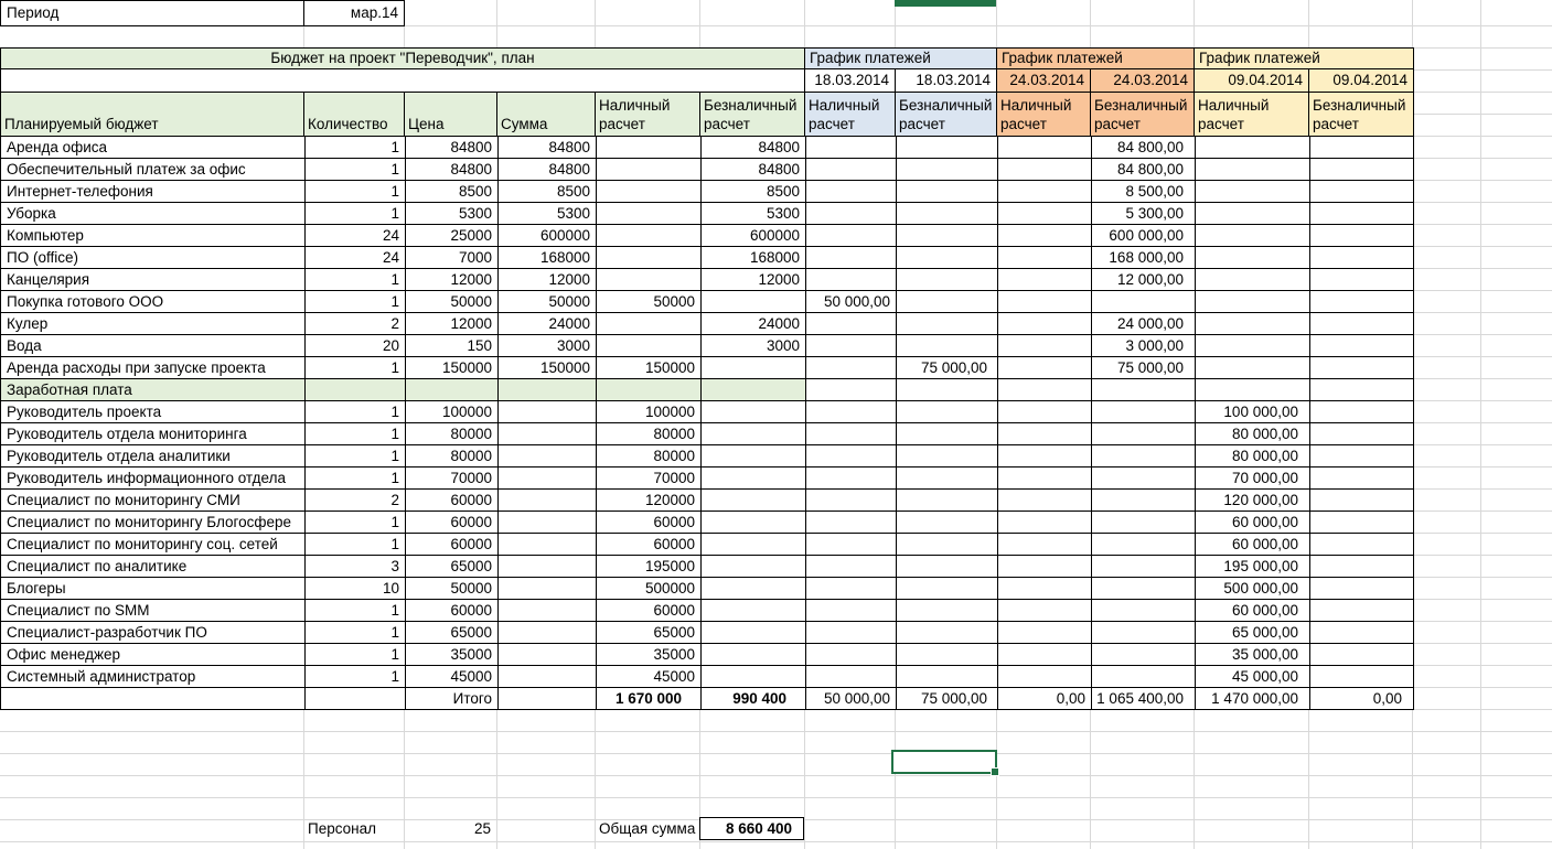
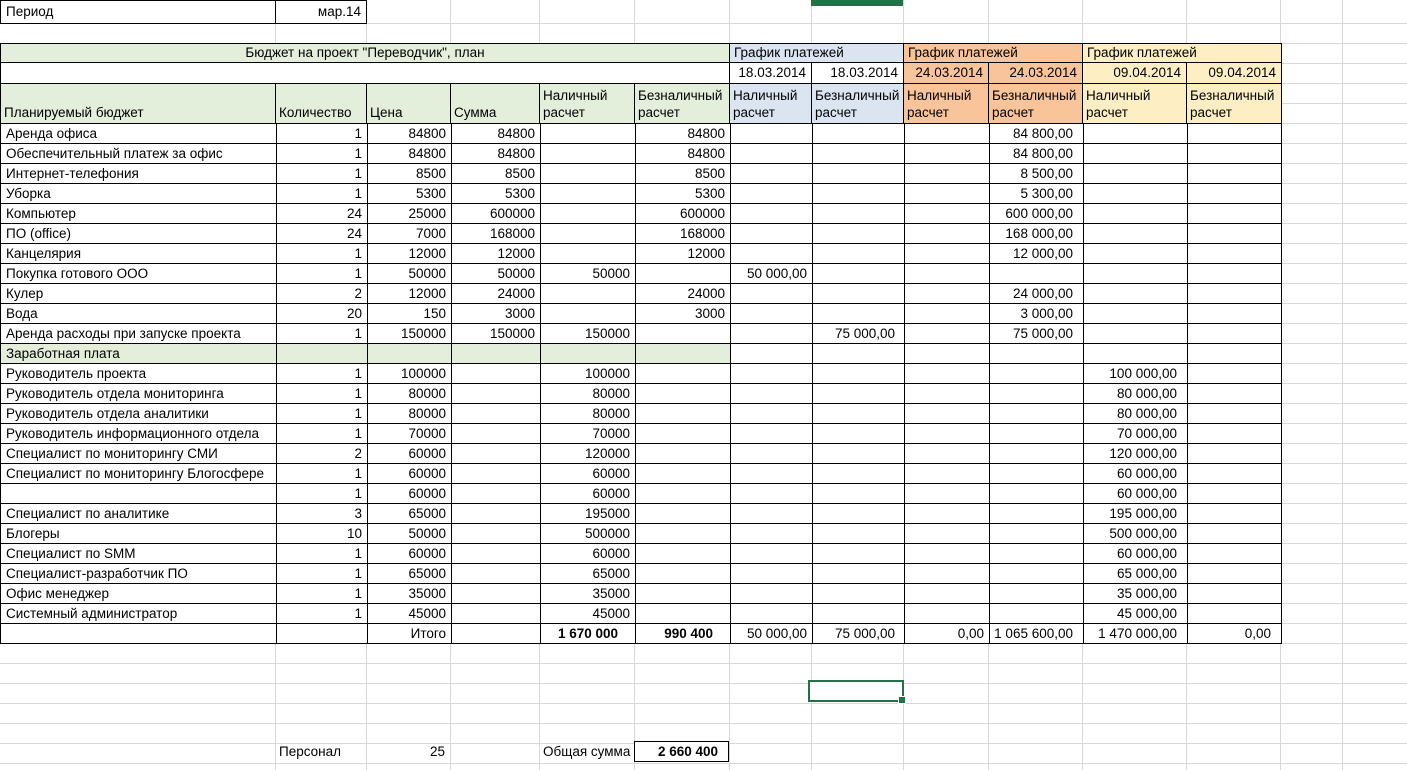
  Период
  мар.14
  Бюджет на проект "Переводчик", план
  График платежей
  График платежей
  График платежей
  18.03.2014
  18.03.2014
  24.03.2014
  24.03.2014
  09.04.2014
  09.04.2014
  Планируемый бюджет
  Количество
  Цена
  Сумма
  Наличный расчет
  Безналичный расчет
  Наличный расчет
  Безналичный расчет
  Наличный расчет
  Безналичный расчет
  Наличный расчет
  Безналичный расчет
  Аренда офиса
  1
  84800
  84800
  84800
  84 800,00
  Обеспечительный платеж за офис
  1
  84800
  84800
  84800
  84 800,00
  Интернет-телефония
  1
  8500
  8500
  8500
  8 500,00
  Уборка
  1
  5300
  5300
  5300
  5 300,00
  Компьютер
  24
  25000
  600000
  600000
  600 000,00
  ПО (office)
  24
  7000
  168000
  168000
  168 000,00
  Канцелярия
  1
  12000
  12000
  12000
  12 000,00
  Покупка готового ООО
  1
  50000
  50000
  50000
  50 000,00
  Кулер
  2
  12000
  24000
  24000
  24 000,00
  Вода
  20
  150
  3000
  3000
  3 000,00
  Аренда расходы при запуске проекта
  1
  150000
  150000
  150000
  75 000,00
  75 000,00
  Заработная плата
  Руководитель проекта
  1
  100000
  100000
  100 000,00
  Руководитель отдела мониторинга
  1
  80000
  80000
  80 000,00
  Руководитель отдела аналитики
  1
  80000
  80000
  80 000,00
  Руководитель информационного отдела
  1
  70000
  70000
  70 000,00
  Специалист по мониторингу СМИ
  2
  60000
  120000
  120 000,00
  Специалист по мониторингу Блогосфере
  1
  60000
  60000
  60 000,00
- Специалист по мониторингу соц. сетей
  1
  60000
  60000
  60 000,00
  Специалист по аналитике
  3
  65000
  195000
  195 000,00
  Блогеры
  10
  50000
  500000
  500 000,00
  Специалист по SMM
  1
  60000
  60000
  60 000,00
  Специалист-разработчик ПО
  1
  65000
  65000
  65 000,00
  Офис менеджер
  1
  35000
  35000
  35 000,00
  Системный администратор
  1
  45000
  45000
  45 000,00
  Итого
  1 670 000
  990 400
  50 000,00
  75 000,00
  0,00
- 1 065 400,00
+ 1 065 600,00
  1 470 000,00
  0,00
  Персонал
  25
  Общая сумма
- 8 660 400
+ 2 660 400
